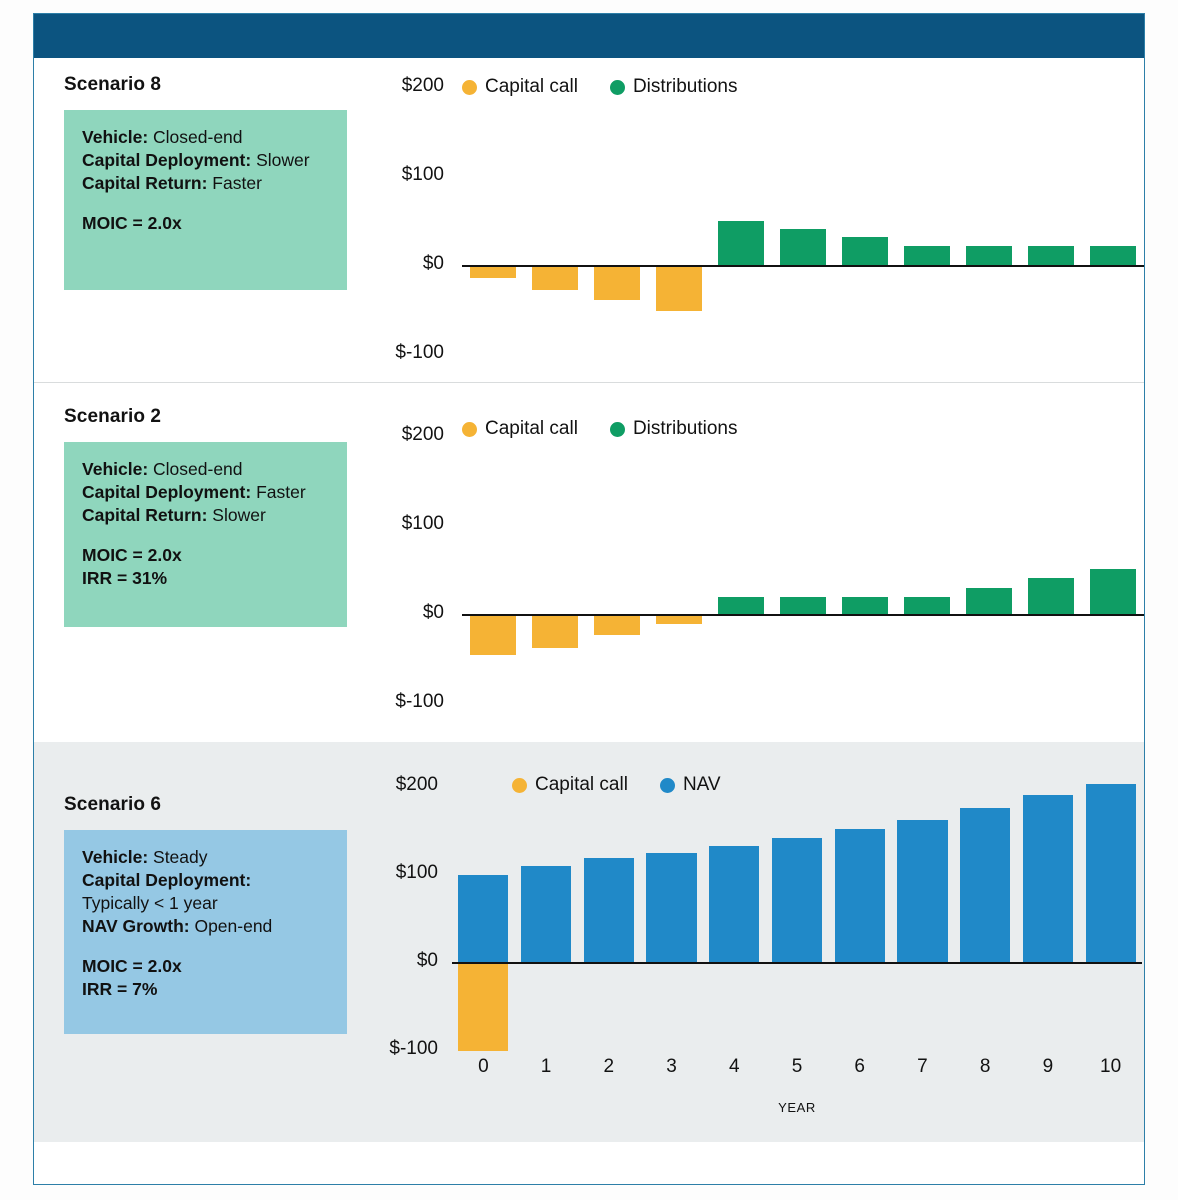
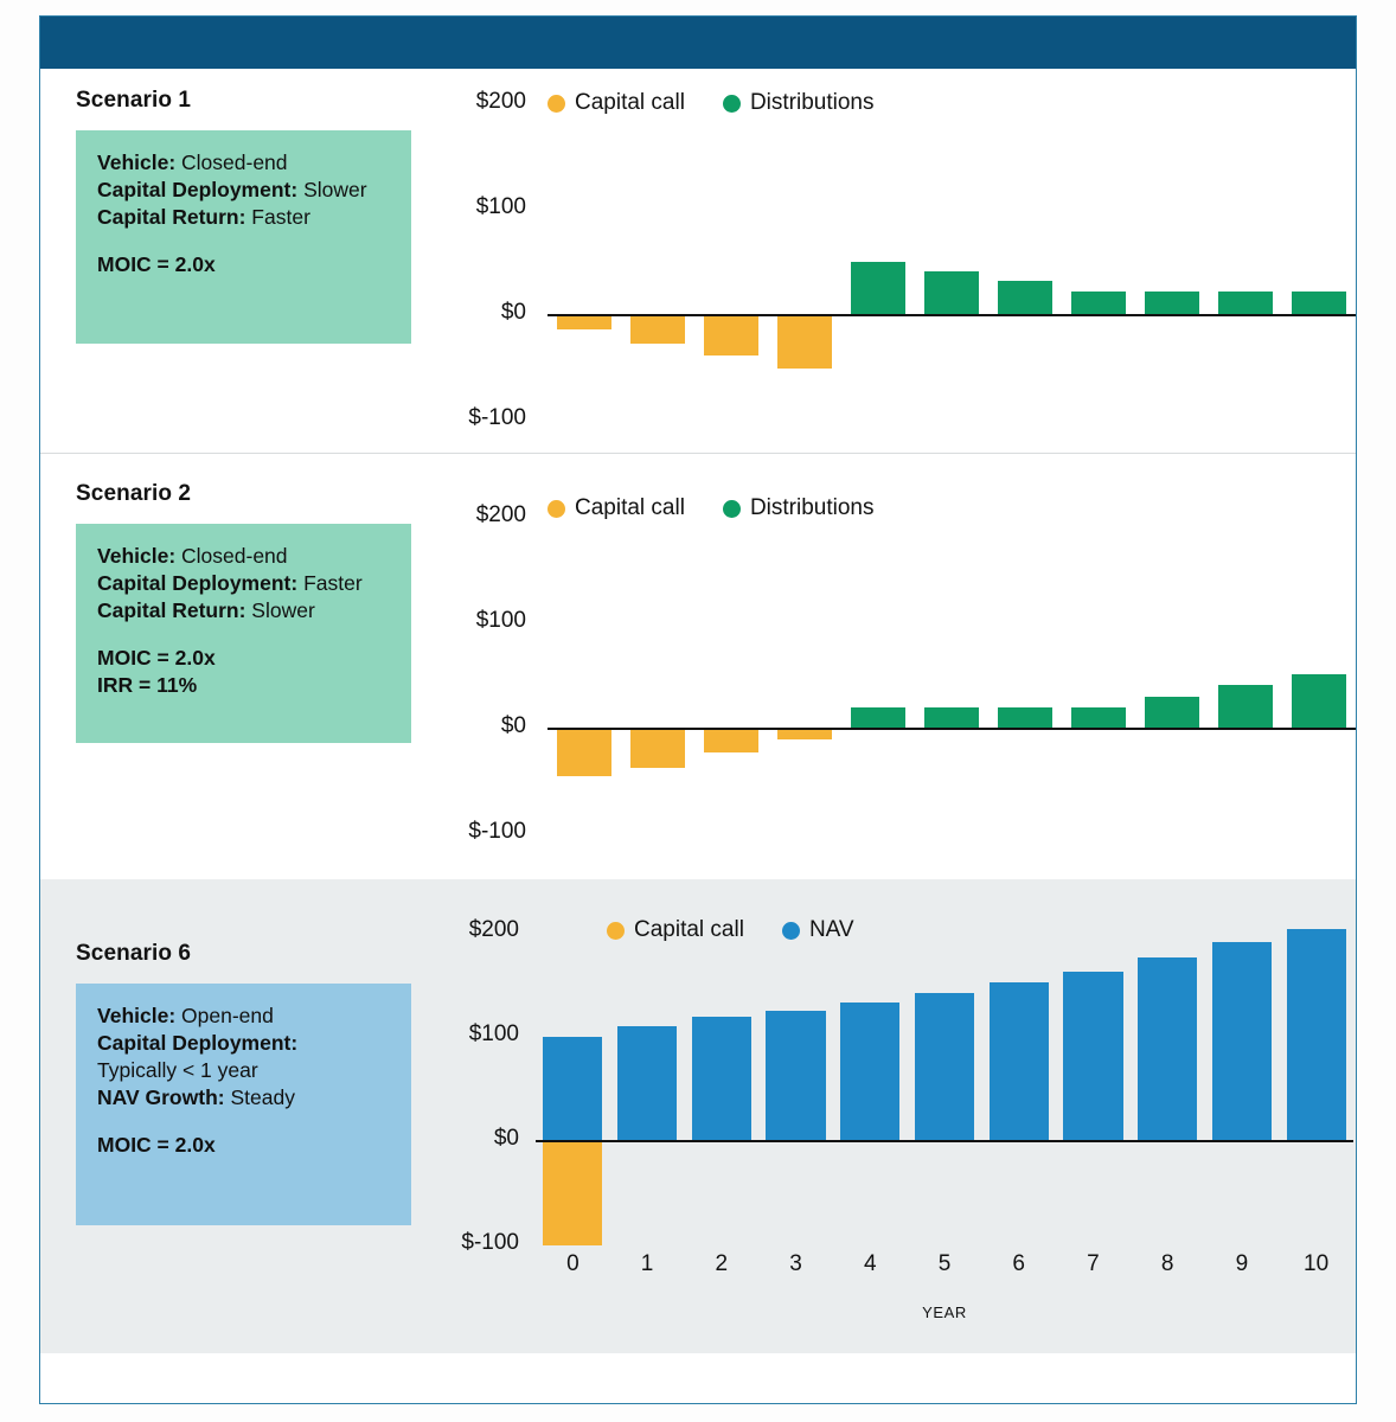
- Scenario 8
+ Scenario 1
  Vehicle: Closed-end
  Capital Deployment: Slower
  Capital Return: Faster
  MOIC = 2.0x
  Capital call
  Distributions
  $200
  $100
  $0
  $-100
  Scenario 2
  Vehicle: Closed-end
  Capital Deployment: Faster
  Capital Return: Slower
  MOIC = 2.0x
- IRR = 31%
+ IRR = 11%
  Capital call
  Distributions
  $200
  $100
  $0
  $-100
  Scenario 6
- Vehicle: Steady
+ Vehicle: Open-end
  Capital Deployment:
  Typically < 1 year
- NAV Growth: Open-end
+ NAV Growth: Steady
  MOIC = 2.0x
- IRR = 7%
  Capital call
  NAV
  $200
  $100
  $0
  $-100
  0
  1
  2
  3
  4
  5
  6
  7
  8
  9
  10
  YEAR
